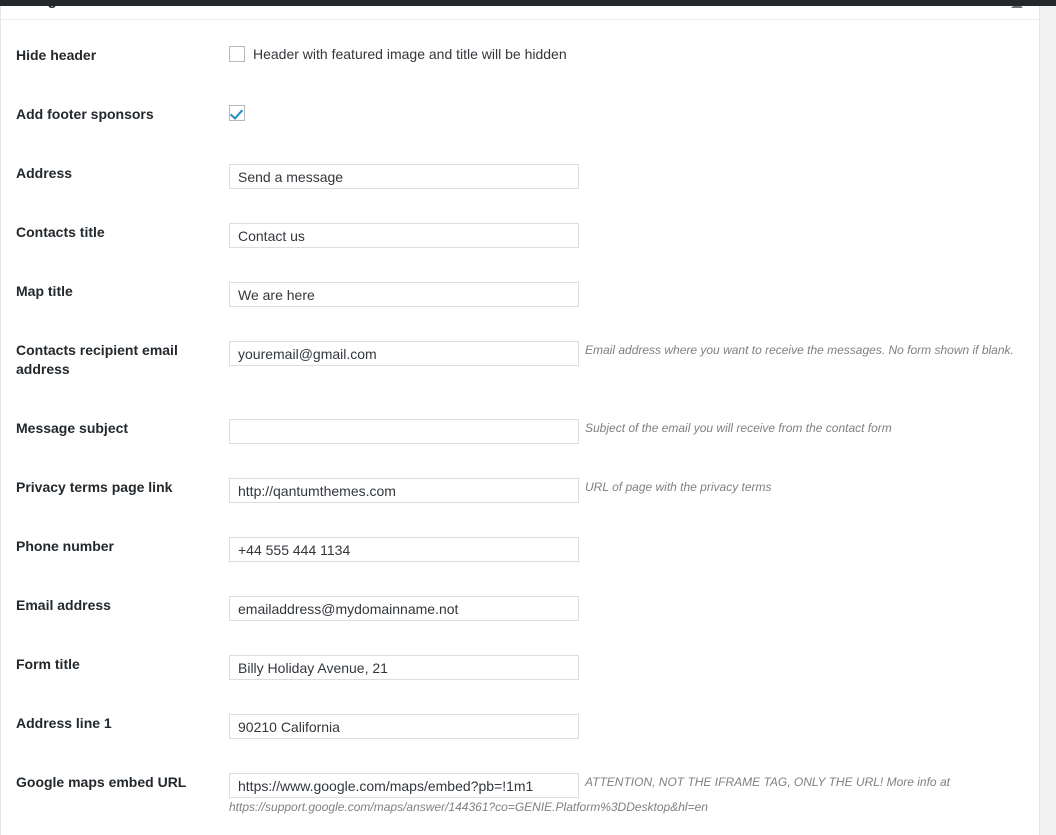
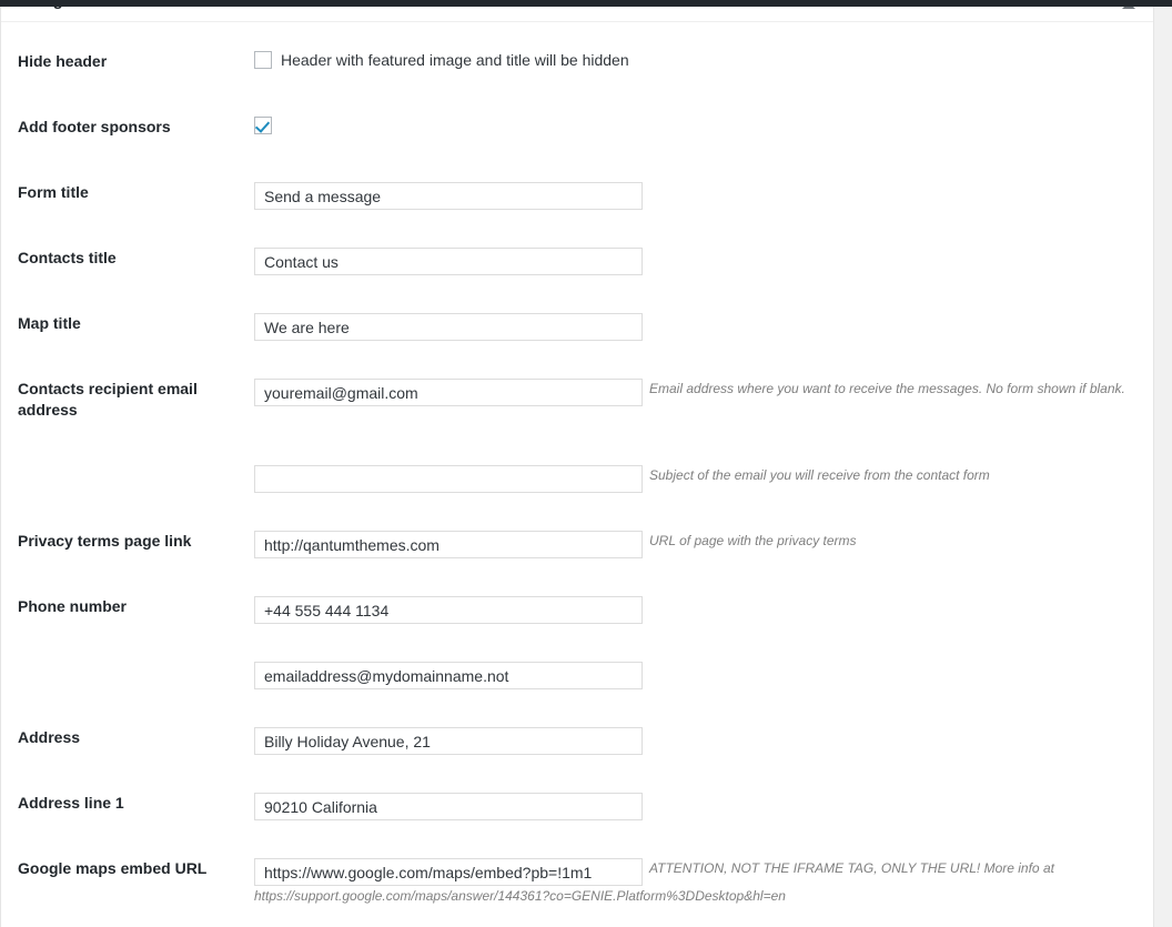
  Hide header
  Header with featured image and title will be hidden
  Add footer sponsors
- Address
+ Form title
  Send a message
  Contacts title
  Contact us
  Map title
  We are here
  Contacts recipient email address
  youremail@gmail.com Email address where you want to receive the messages. No form shown if blank.
- Message subject
  Subject of the email you will receive from the contact form
  Privacy terms page link
  http://qantumthemes.com URL of page with the privacy terms
  Phone number
  +44 555 444 1134
- Email address
  emailaddress@mydomainname.not
- Form title
+ Address
  Billy Holiday Avenue, 21
  Address line 1
  90210 California
  Google maps embed URL
  https://www.google.com/maps/embed?pb=!1m1 ATTENTION, NOT THE IFRAME TAG, ONLY THE URL! More info at https://support.google.com/maps/answer/144361?co=GENIE.Platform%3DDesktop&hl=en
